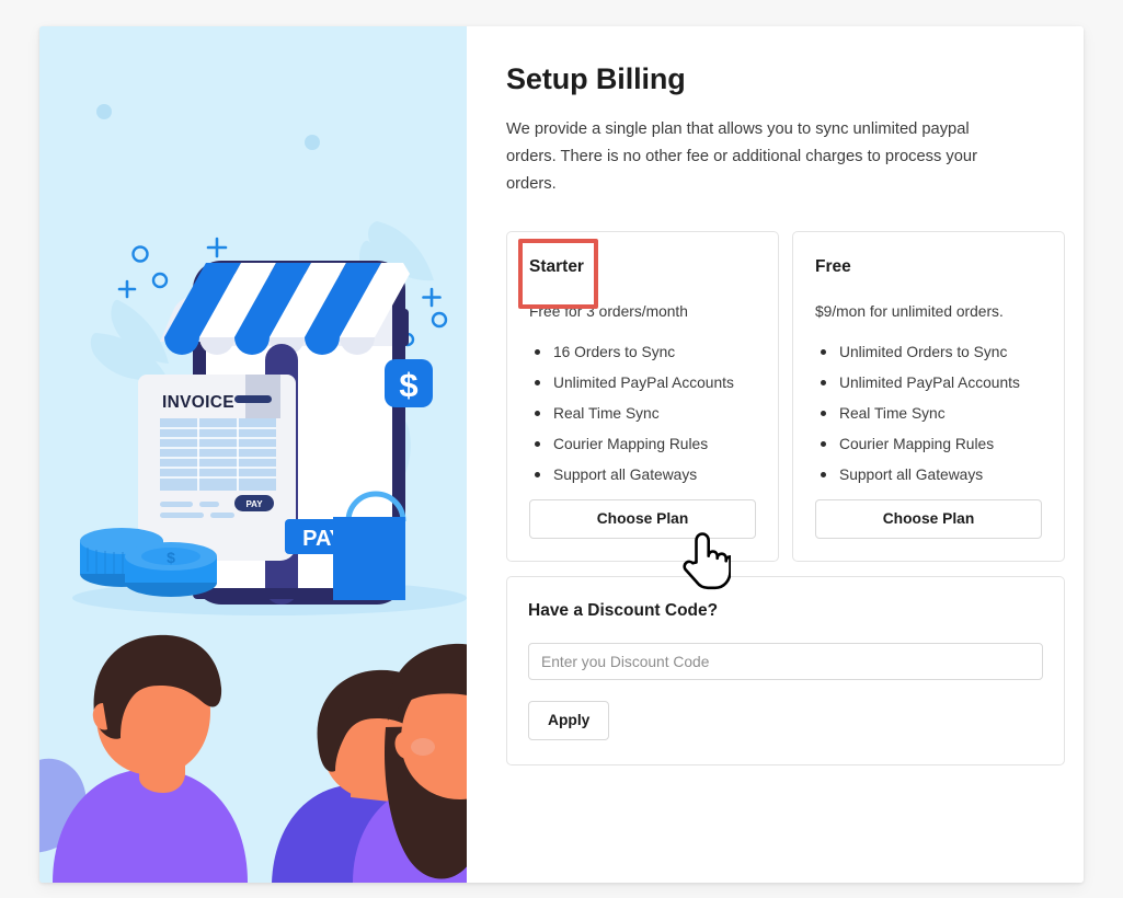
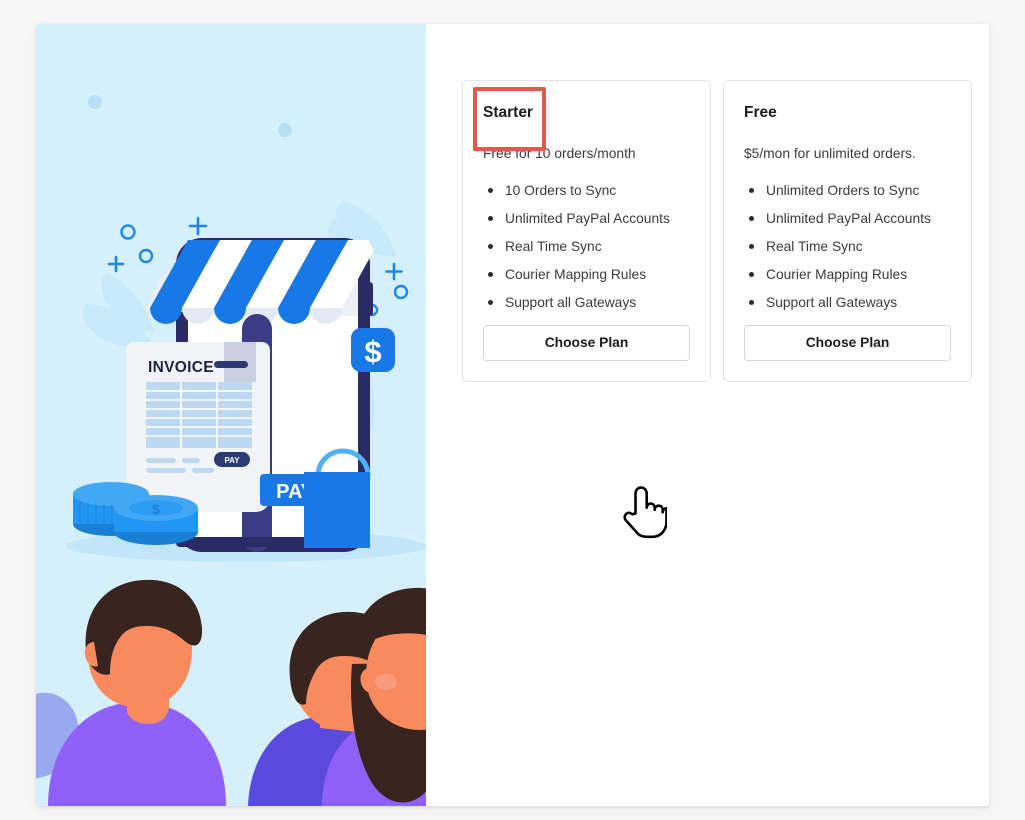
  $
  INVOICE
  PAY
  $
- Setup Billing
- We provide a single plan that allows you to sync unlimited paypal orders. There is no other fee or additional charges to process your orders.
  Starter
- Free for 3 orders/month
+ Free for 10 orders/month
- 16 Orders to Sync
+ 10 Orders to Sync
  Unlimited PayPal Accounts
  Real Time Sync
  Courier Mapping Rules
  Support all Gateways
  Choose Plan
  Free
- $9/mon for unlimited orders.
+ $5/mon for unlimited orders.
  Unlimited Orders to Sync
  Unlimited PayPal Accounts
  Real Time Sync
  Courier Mapping Rules
  Support all Gateways
  Choose Plan
- Have a Discount Code?
- Enter you Discount Code
- Apply
